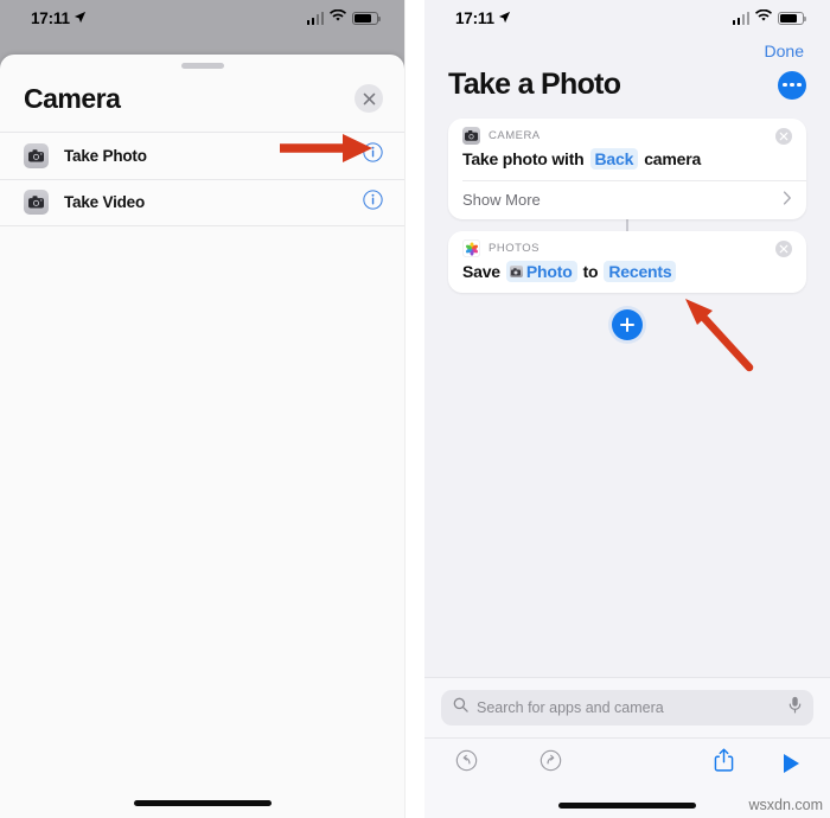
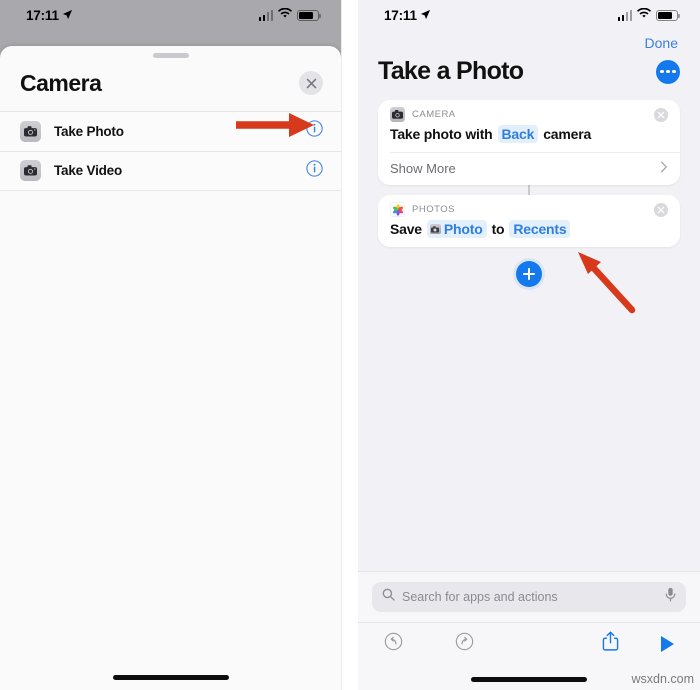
  17:11
  Camera
  Take Photo
  Take Video
  17:11
  Done
  Take a Photo
  CAMERA
  Take photo with
  Back
  camera
  Show More
  PHOTOS
  Save
  Photo
  to
  Recents
- Search for apps and camera
+ Search for apps and actions
  wsxdn.com
